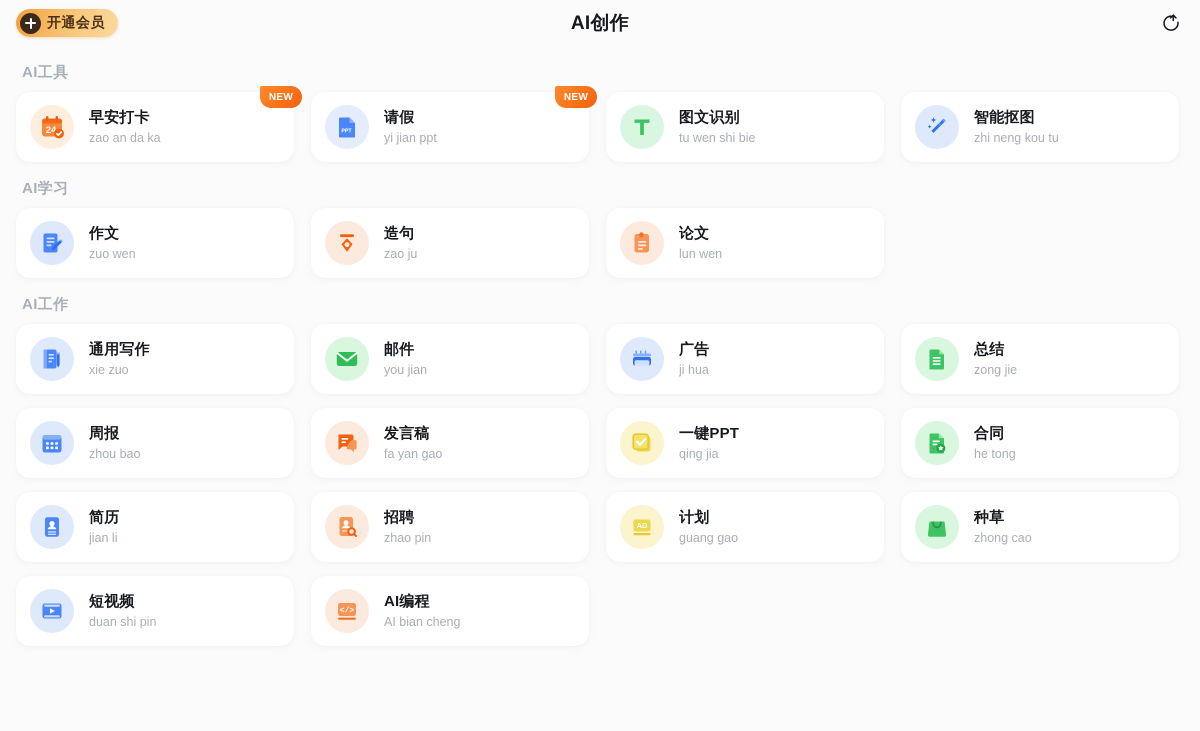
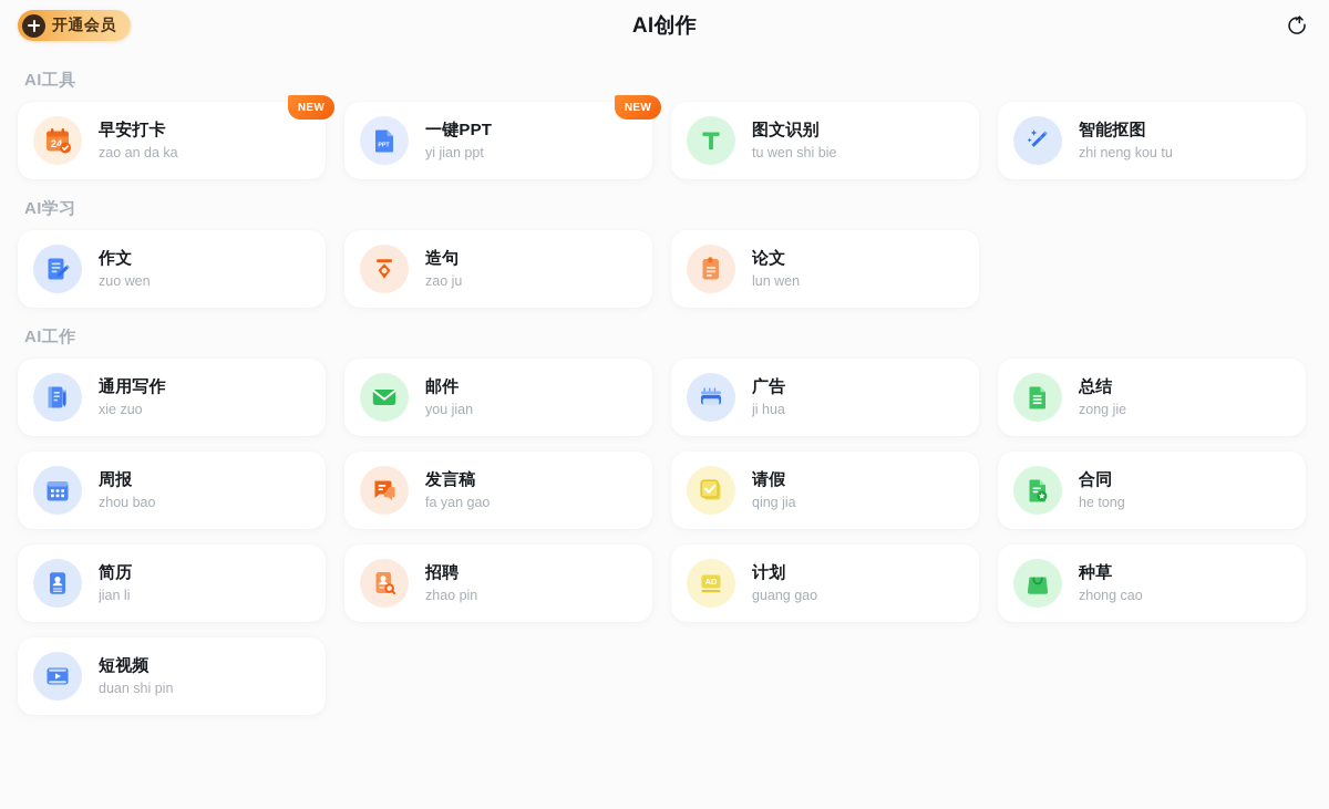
  开通会员
  AI创作
  AI工具
  24
  早安打卡
  zao an da ka
  NEW
- 请假
+ 一键PPT
  yi jian ppt
  NEW
  图文识别
  tu wen shi bie
  智能抠图
  zhi neng kou tu
  AI学习
  作文
  zuo wen
  造句
  zao ju
  论文
  lun wen
  AI工作
  通用写作
  xie zuo
  邮件
  you jian
  广告
  ji hua
  总结
  zong jie
  周报
  zhou bao
  发言稿
  fa yan gao
- 一键PPT
+ 请假
  qing jia
  合同
  he tong
  简历
  jian li
  招聘
  zhao pin
  AD
  计划
  guang gao
  种草
  zhong cao
  短视频
  duan shi pin
- </>
- AI编程
- AI bian cheng
